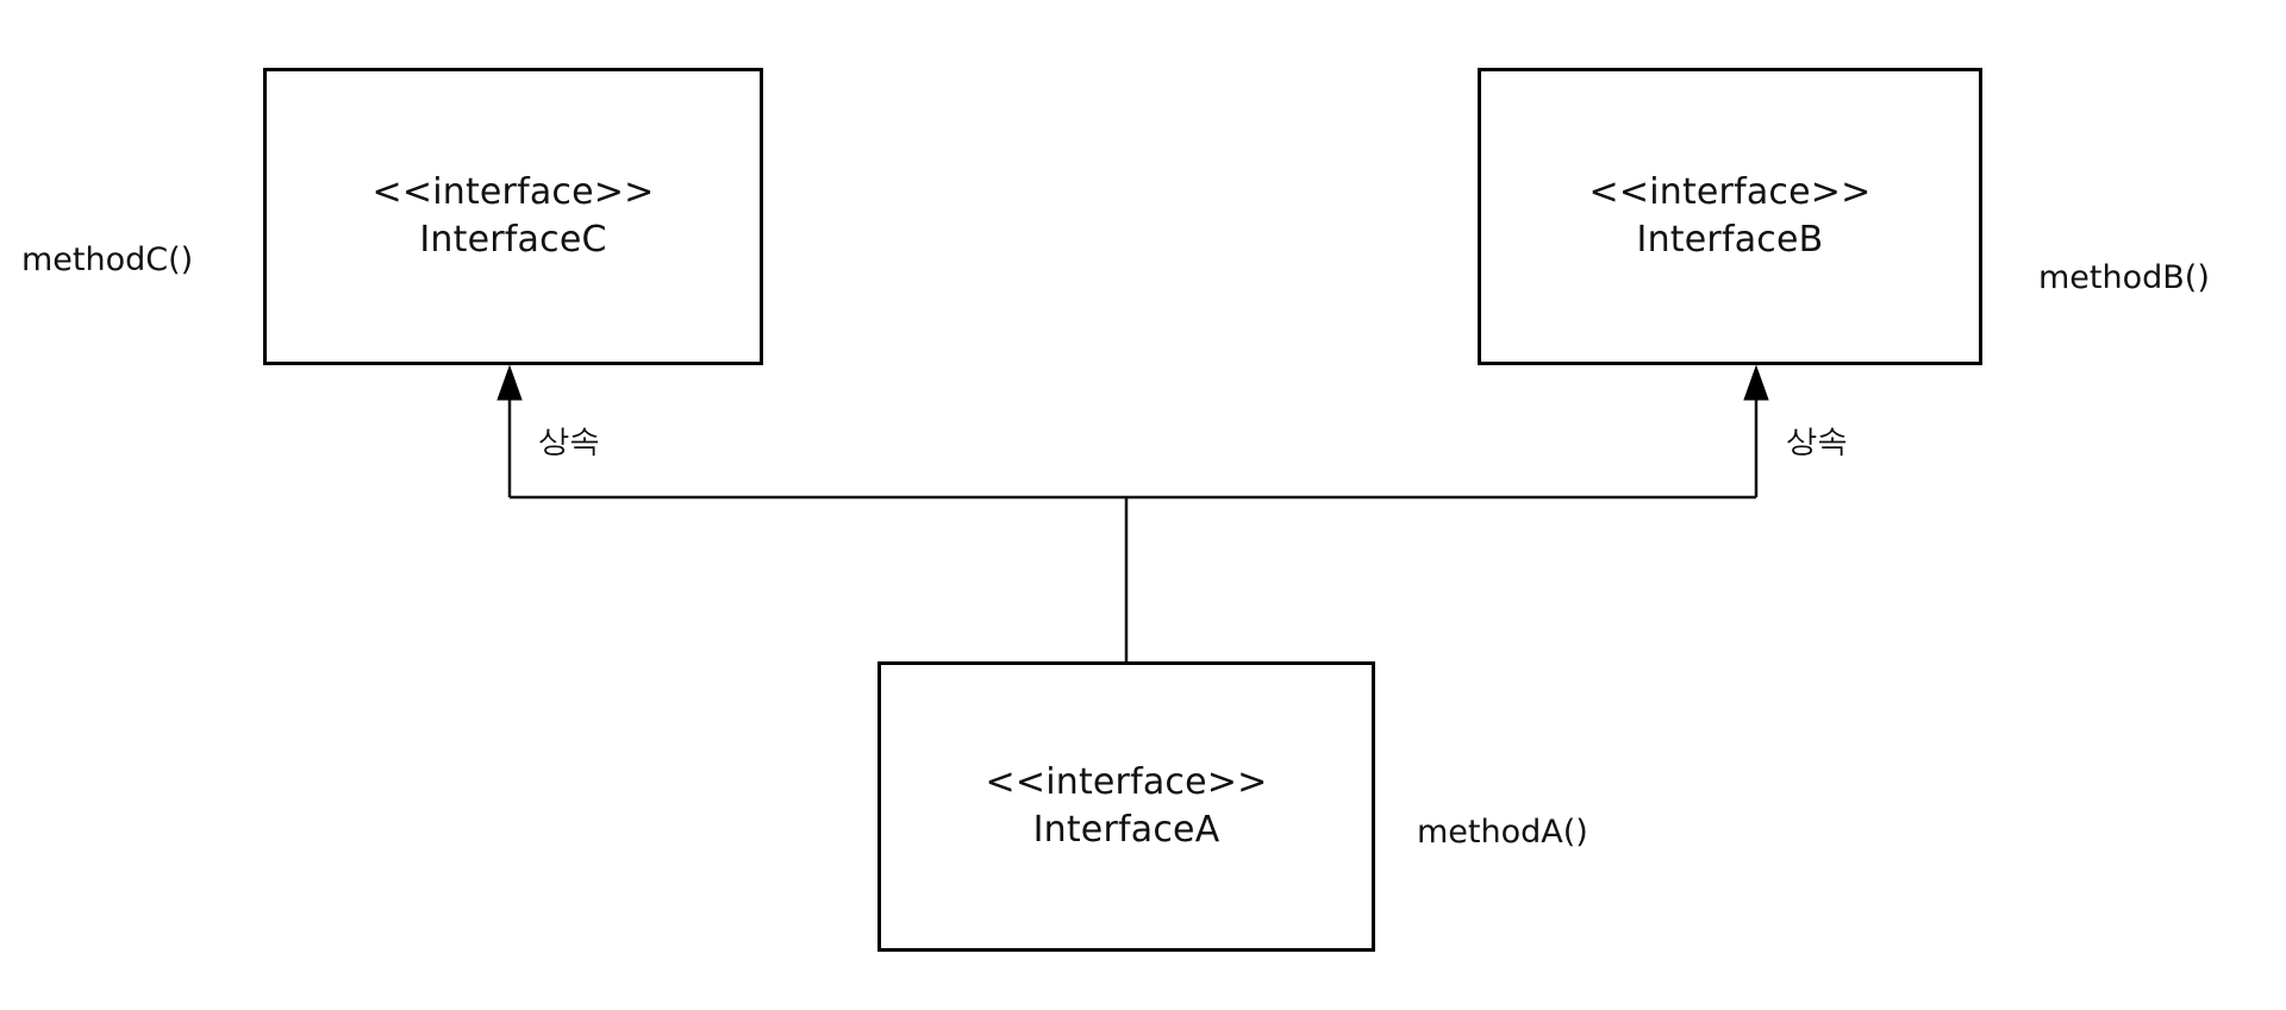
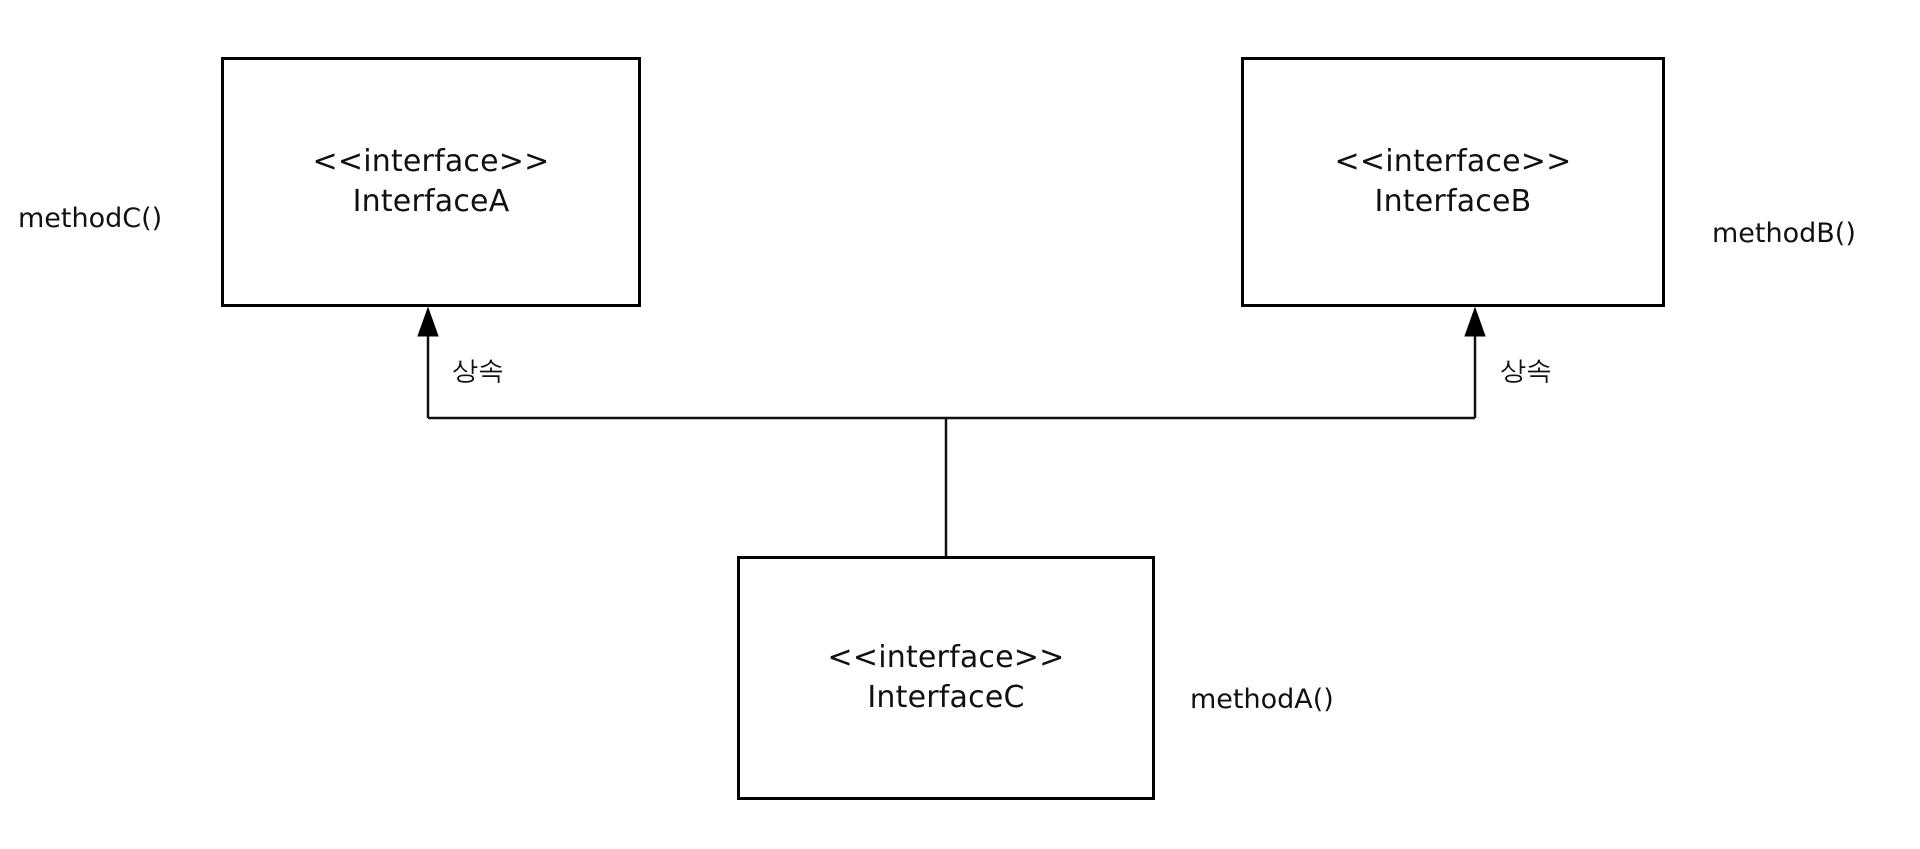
  <<interface>>
- InterfaceC
+ InterfaceA
  <<interface>>
  InterfaceB
  <<interface>>
- InterfaceA
+ InterfaceC
  methodC()
  methodB()
  methodA()
  상속
  상속
